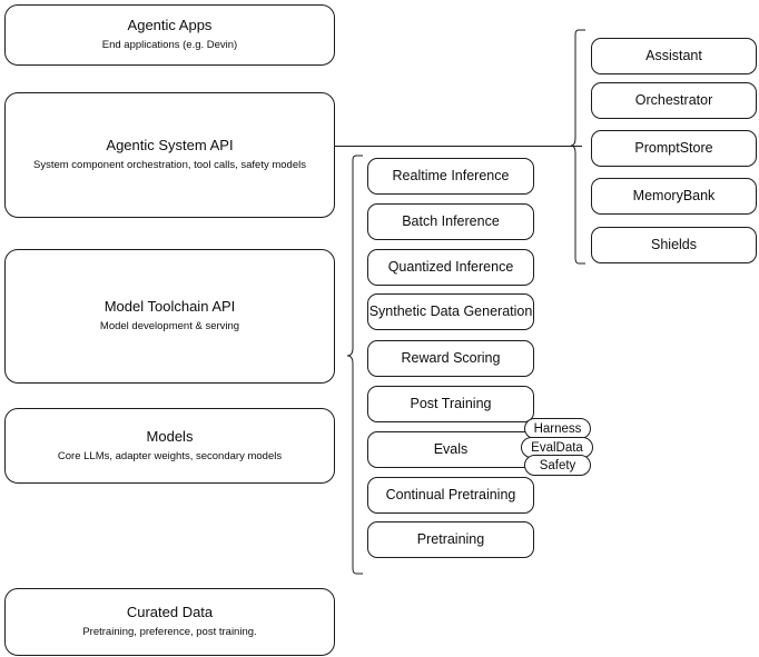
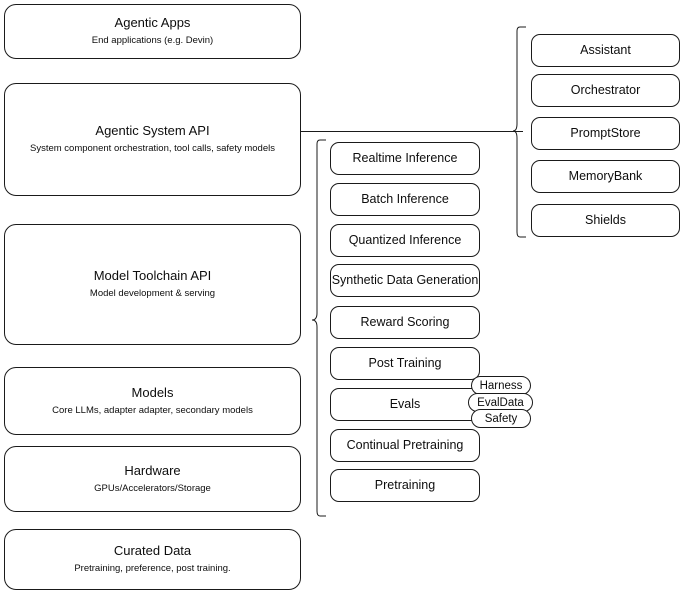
  Agentic Apps
  End applications (e.g. Devin)
  Agentic System API
  System component orchestration, tool calls, safety models
  Model Toolchain API
  Model development & serving
  Models
- Core LLMs, adapter weights, secondary models
+ Core LLMs, adapter adapter, secondary models
+ Hardware
+ GPUs/Accelerators/Storage
  Curated Data
  Pretraining, preference, post training.
  Assistant
  Orchestrator
  PromptStore
  MemoryBank
  Shields
  Realtime Inference
  Batch Inference
  Quantized Inference
  Synthetic Data Generation
  Reward Scoring
  Post Training
  Evals
  Continual Pretraining
  Pretraining
  Harness
  EvalData
  Safety
